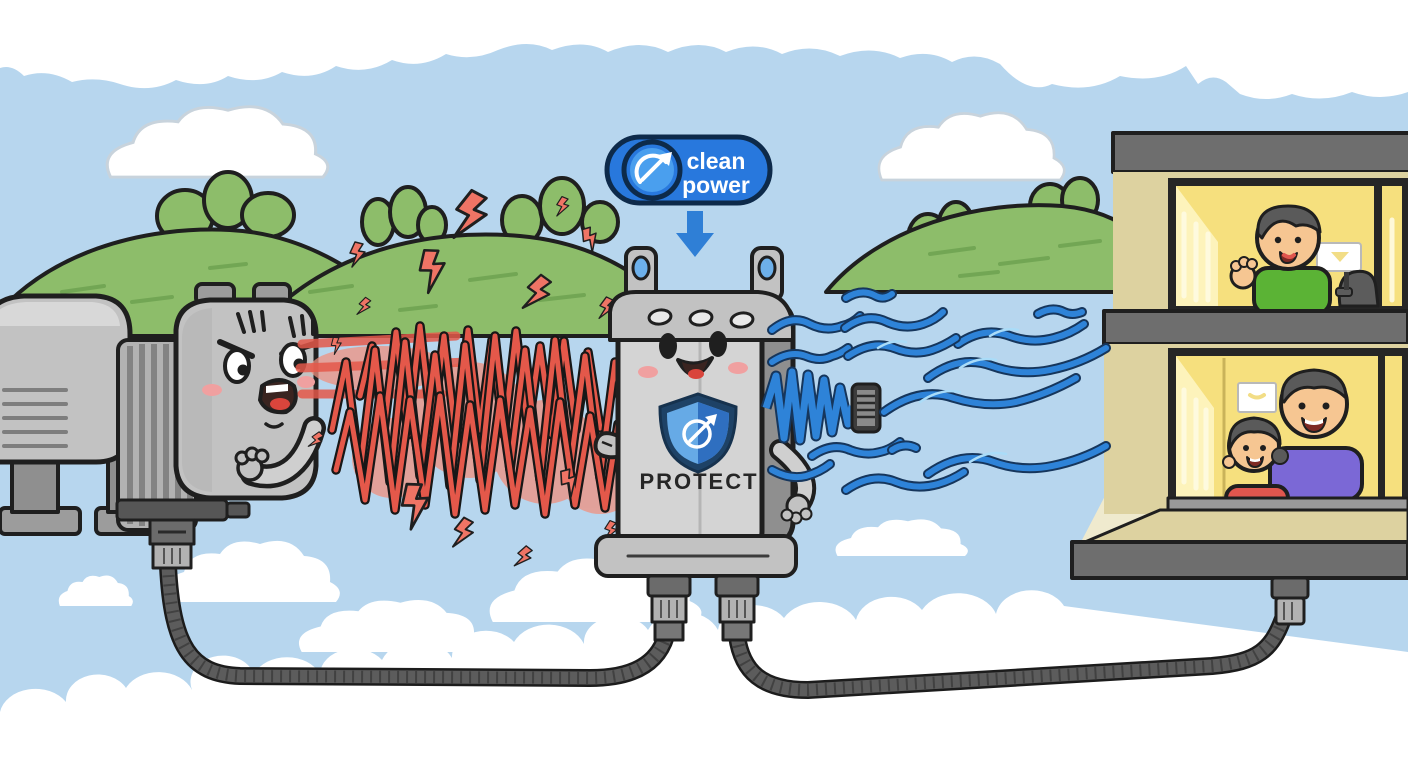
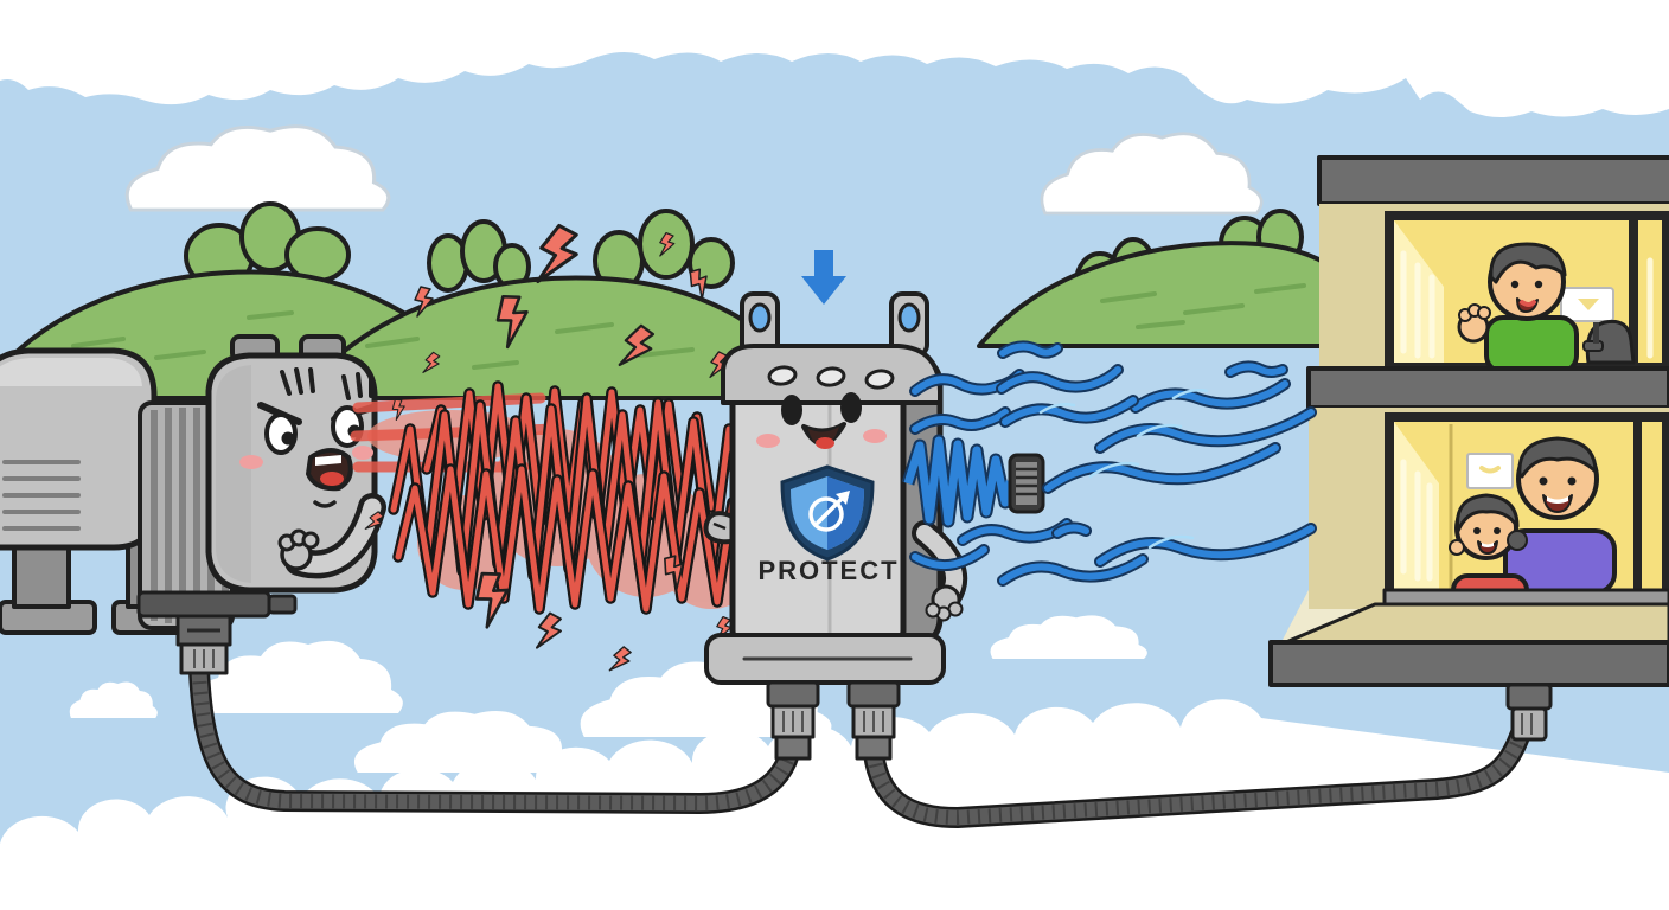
  PROTECT
- clean
- power
